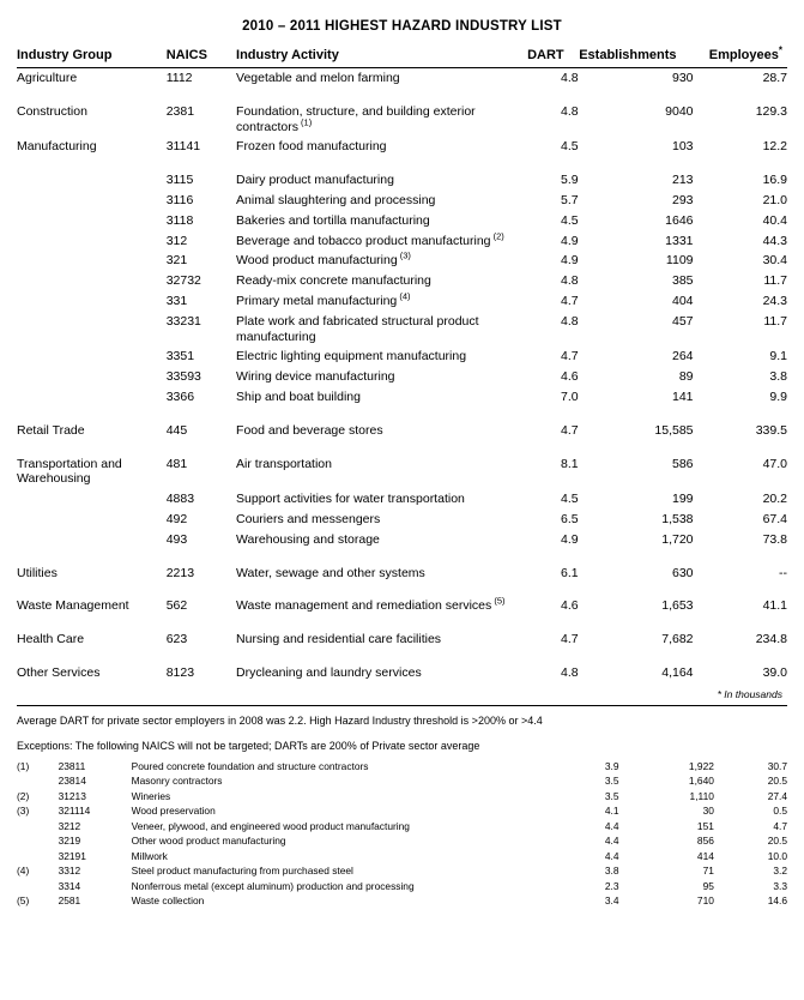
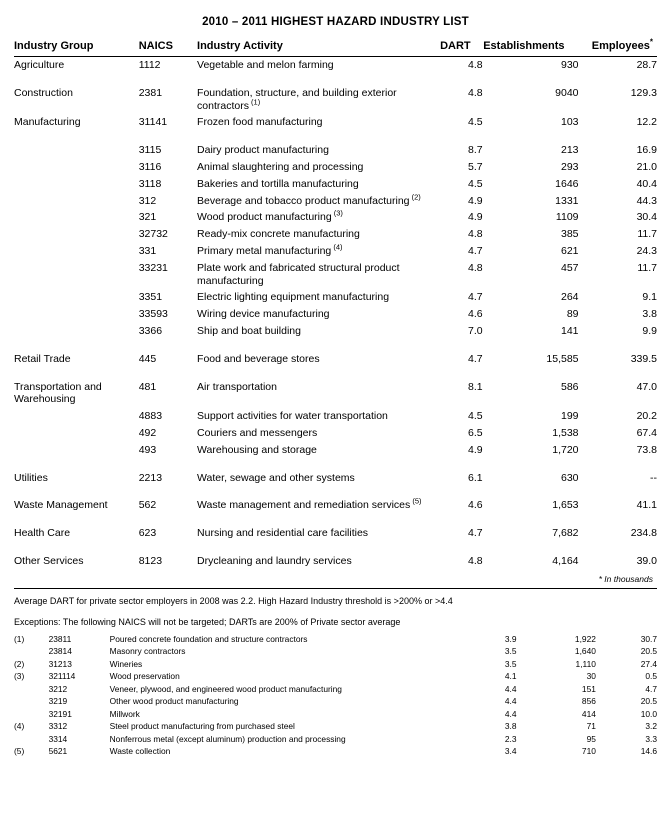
  2010 – 2011 HIGHEST HAZARD INDUSTRY LIST
  Industry Group	NAICS	Industry Activity	DART	Establishments	Employees*
  Agriculture	1112	Vegetable and melon farming	4.8	930	28.7
  Construction	2381	Foundation, structure, and building exterior contractors (1)	4.8	9040	129.3
  Manufacturing	31141	Frozen food manufacturing	4.5	103	12.2
- 	3115	Dairy product manufacturing	5.9	213	16.9
+ 	3115	Dairy product manufacturing	8.7	213	16.9
  	3116	Animal slaughtering and processing	5.7	293	21.0
  	3118	Bakeries and tortilla manufacturing	4.5	1646	40.4
  	312	Beverage and tobacco product manufacturing (2)	4.9	1331	44.3
  	321	Wood product manufacturing (3)	4.9	1109	30.4
  	32732	Ready-mix concrete manufacturing	4.8	385	11.7
- 	331	Primary metal manufacturing (4)	4.7	404	24.3
+ 	331	Primary metal manufacturing (4)	4.7	621	24.3
  	33231	Plate work and fabricated structural product manufacturing	4.8	457	11.7
  	3351	Electric lighting equipment manufacturing	4.7	264	9.1
  	33593	Wiring device manufacturing	4.6	89	3.8
  	3366	Ship and boat building	7.0	141	9.9
  Retail Trade	445	Food and beverage stores	4.7	15,585	339.5
  Transportation and Warehousing	481	Air transportation	8.1	586	47.0
  	4883	Support activities for water transportation	4.5	199	20.2
  	492	Couriers and messengers	6.5	1,538	67.4
  	493	Warehousing and storage	4.9	1,720	73.8
  Utilities	2213	Water, sewage and other systems	6.1	630	--
  Waste Management	562	Waste management and remediation services (5)	4.6	1,653	41.1
  Health Care	623	Nursing and residential care facilities	4.7	7,682	234.8
  Other Services	8123	Drycleaning and laundry services	4.8	4,164	39.0
  * In thousands
  Average DART for private sector employers in 2008 was 2.2. High Hazard Industry threshold is >200% or >4.4
  Exceptions: The following NAICS will not be targeted; DARTs are 200% of Private sector average
  (1)	23811	Poured concrete foundation and structure contractors	3.9	1,922	30.7
  	23814	Masonry contractors	3.5	1,640	20.5
  (2)	31213	Wineries	3.5	1,110	27.4
  (3)	321114	Wood preservation	4.1	30	0.5
  	3212	Veneer, plywood, and engineered wood product manufacturing	4.4	151	4.7
  	3219	Other wood product manufacturing	4.4	856	20.5
  	32191	Millwork	4.4	414	10.0
  (4)	3312	Steel product manufacturing from purchased steel	3.8	71	3.2
  	3314	Nonferrous metal (except aluminum) production and processing	2.3	95	3.3
- (5)	2581	Waste collection	3.4	710	14.6
+ (5)	5621	Waste collection	3.4	710	14.6
